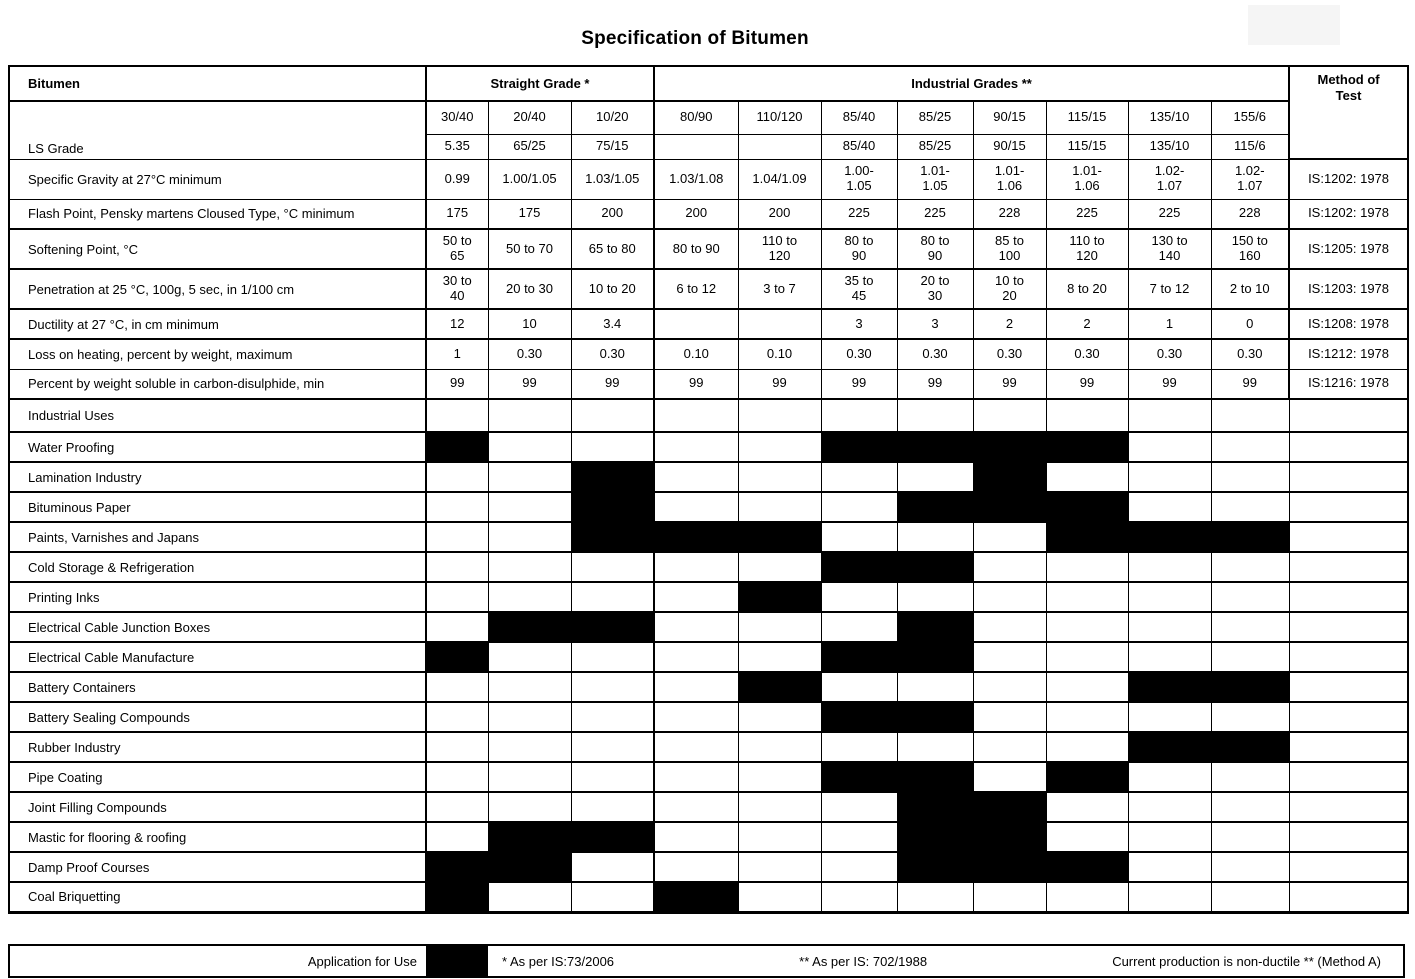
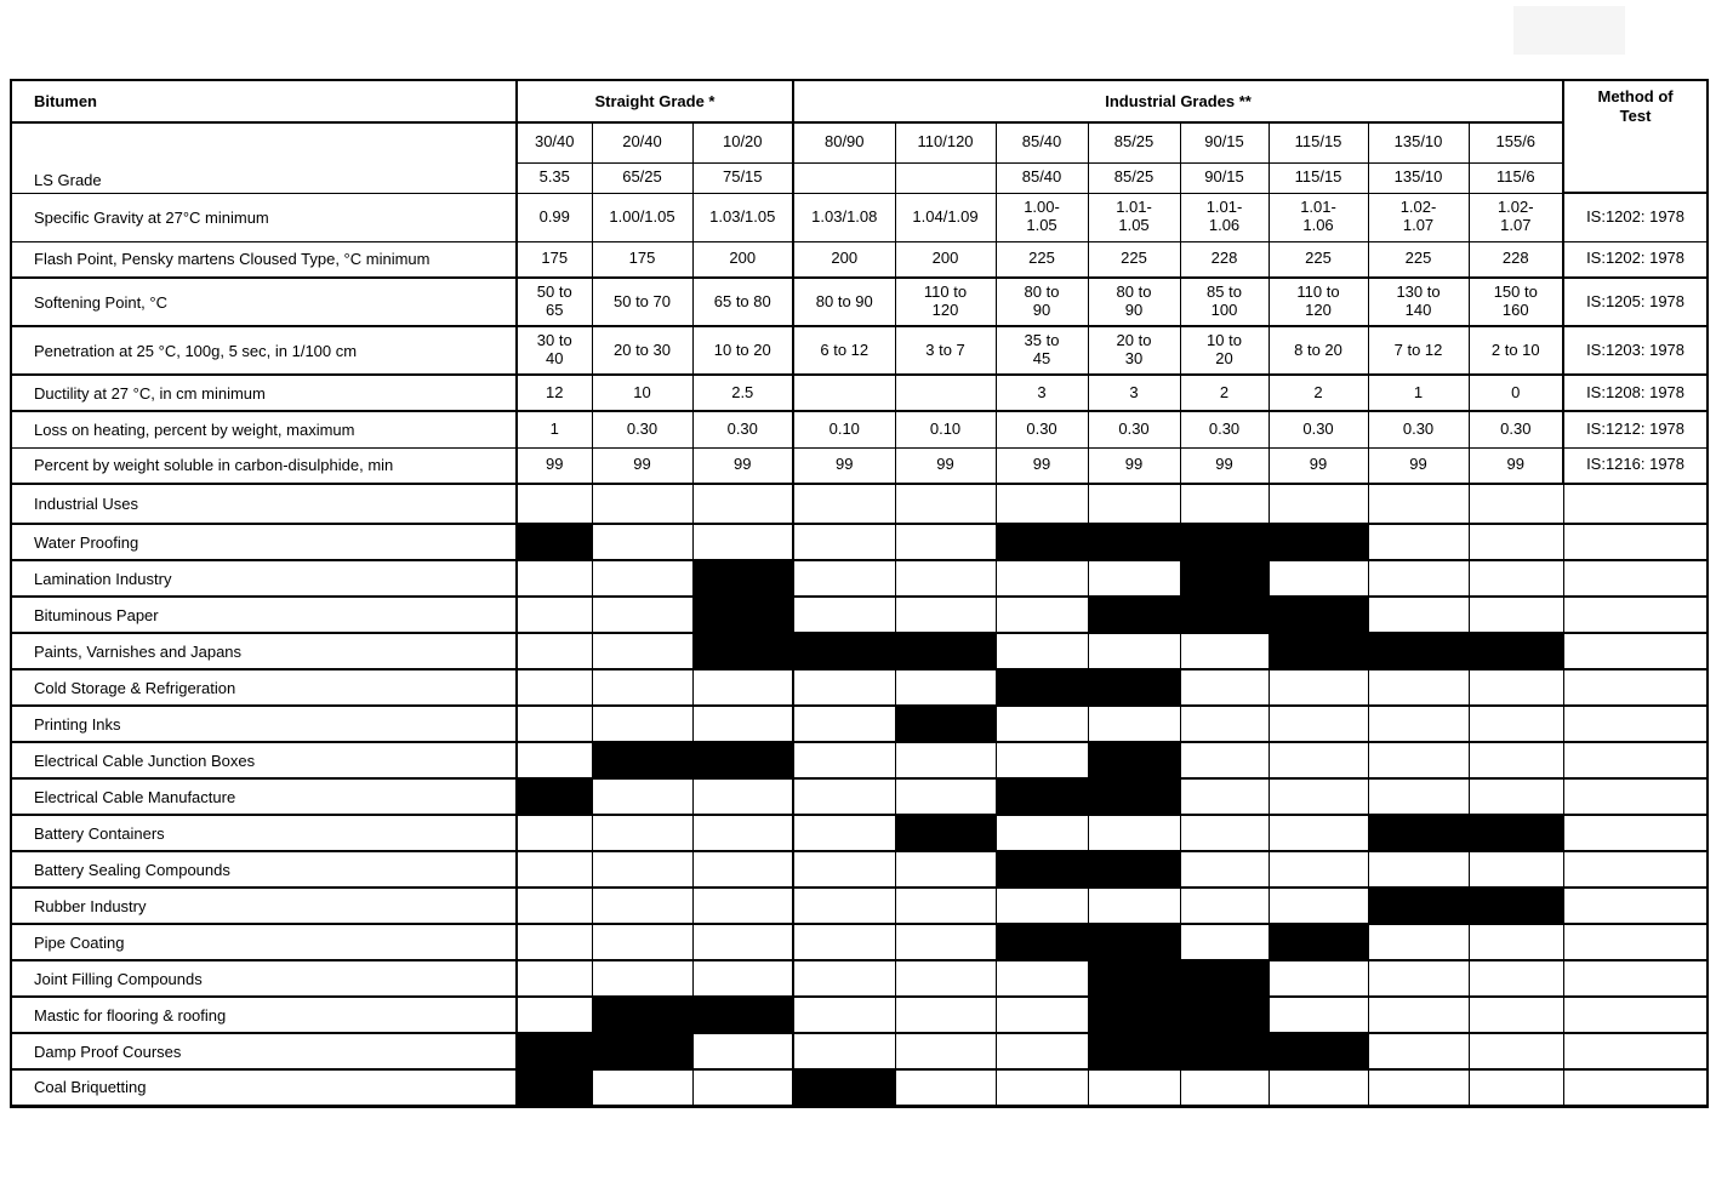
- Specification of Bitumen
  Bitumen	Straight Grade *	Industrial Grades **	Method of Test
  LS Grade	30/40	20/40	10/20	80/90	110/120	85/40	85/25	90/15	115/15	135/10	155/6
  5.35	65/25	75/15			85/40	85/25	90/15	115/15	135/10	115/6
  Specific Gravity at 27°C minimum	0.99	1.00/1.05	1.03/1.05	1.03/1.08	1.04/1.09	1.00- 1.05	1.01- 1.05	1.01- 1.06	1.01- 1.06	1.02- 1.07	1.02- 1.07	IS:1202: 1978
  Flash Point, Pensky martens Cloused Type, °C minimum	175	175	200	200	200	225	225	228	225	225	228	IS:1202: 1978
  Softening Point, °C	50 to 65	50 to 70	65 to 80	80 to 90	110 to 120	80 to 90	80 to 90	85 to 100	110 to 120	130 to 140	150 to 160	IS:1205: 1978
  Penetration at 25 °C, 100g, 5 sec, in 1/100 cm	30 to 40	20 to 30	10 to 20	6 to 12	3 to 7	35 to 45	20 to 30	10 to 20	8 to 20	7 to 12	2 to 10	IS:1203: 1978
- Ductility at 27 °C, in cm minimum	12	10	3.4			3	3	2	2	1	0	IS:1208: 1978
+ Ductility at 27 °C, in cm minimum	12	10	2.5			3	3	2	2	1	0	IS:1208: 1978
  Loss on heating, percent by weight, maximum	1	0.30	0.30	0.10	0.10	0.30	0.30	0.30	0.30	0.30	0.30	IS:1212: 1978
  Percent by weight soluble in carbon-disulphide, min	99	99	99	99	99	99	99	99	99	99	99	IS:1216: 1978
  Industrial Uses
  Water Proofing
  Lamination Industry
  Bituminous Paper
  Paints, Varnishes and Japans
  Cold Storage & Refrigeration
  Printing Inks
  Electrical Cable Junction Boxes
  Electrical Cable Manufacture
  Battery Containers
  Battery Sealing Compounds
  Rubber Industry
  Pipe Coating
  Joint Filling Compounds
  Mastic for flooring & roofing
  Damp Proof Courses
  Coal Briquetting
- Application for Use
- * As per IS:73/2006
- ** As per IS: 702/1988
- Current production is non-ductile ** (Method A)
